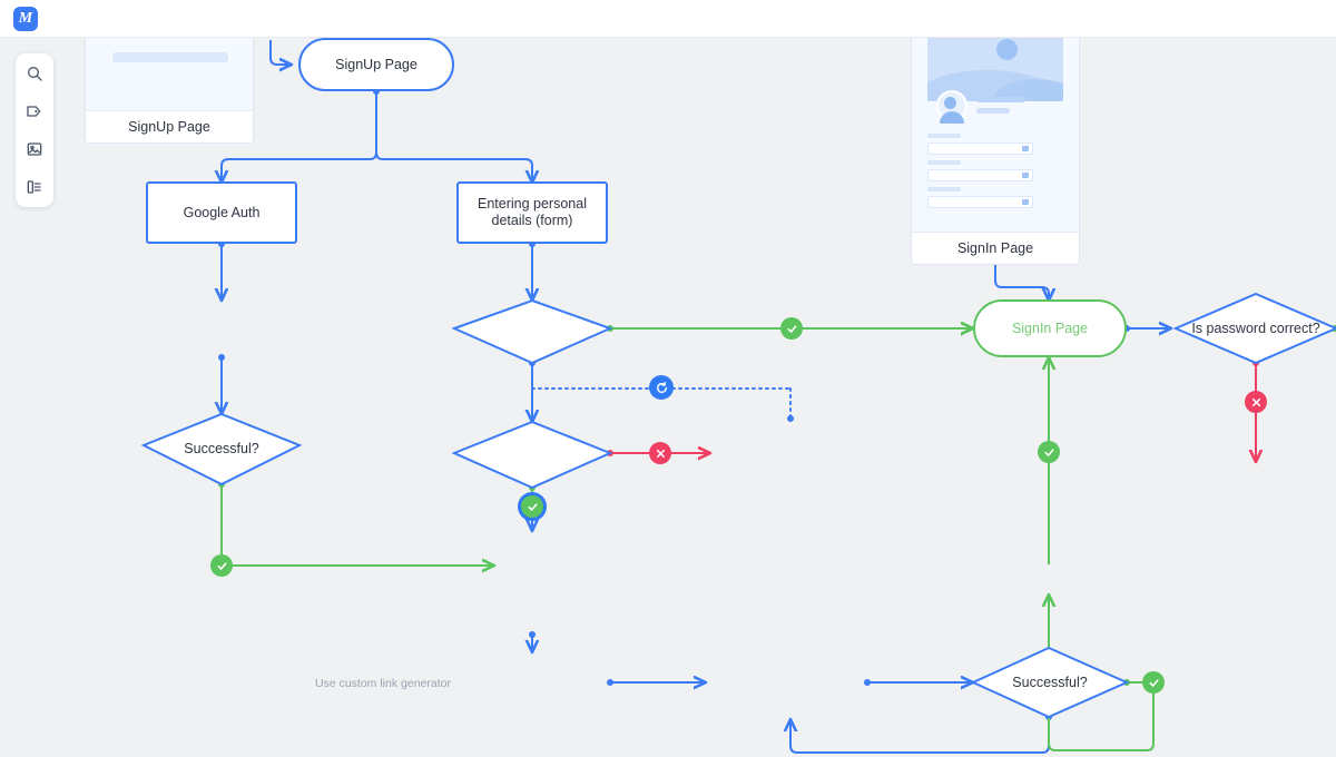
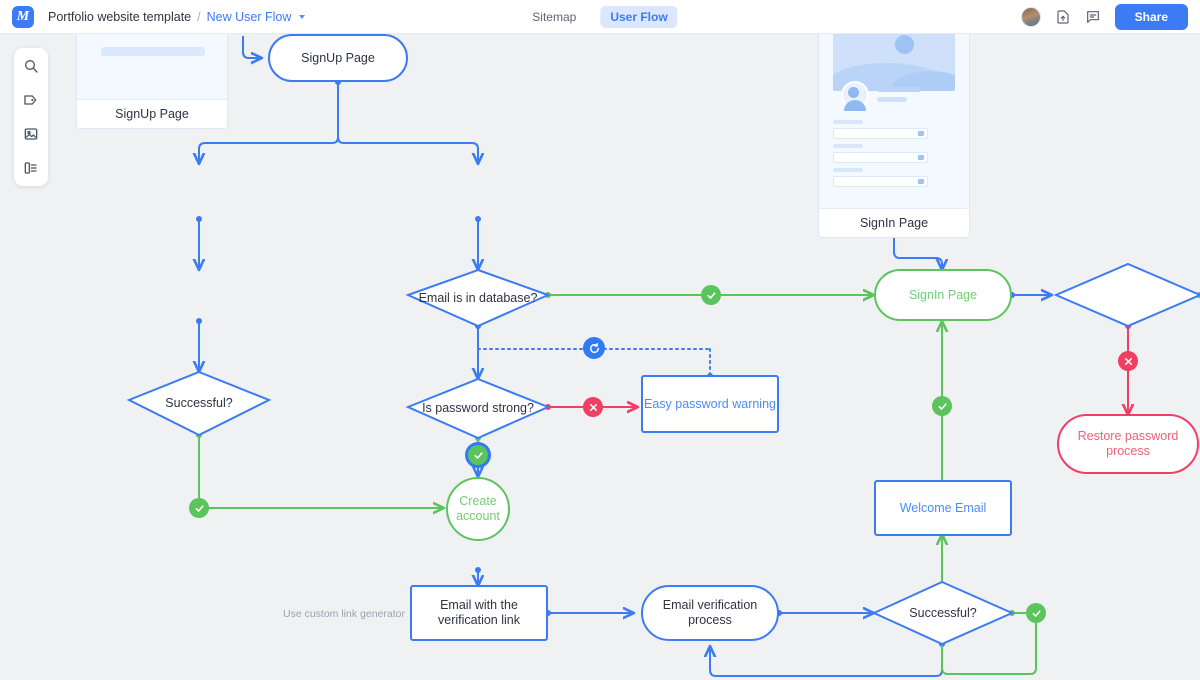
  M
+ Portfolio website template
+ /
+ New User Flow
+ Sitemap
+ User Flow
+ Share
  SignUp Page
  SignIn Page
  SignUp Page
- Google Auth
- Entering personal details (form)
  SignIn Page
+ Easy password warning
+ Restore password process
+ Create account
+ Welcome Email
+ Email with the verification link
+ Email verification process
+ Email is in database?
+ Is password strong?
  Successful?
- Is password correct?
  Successful?
  Use custom link generator
